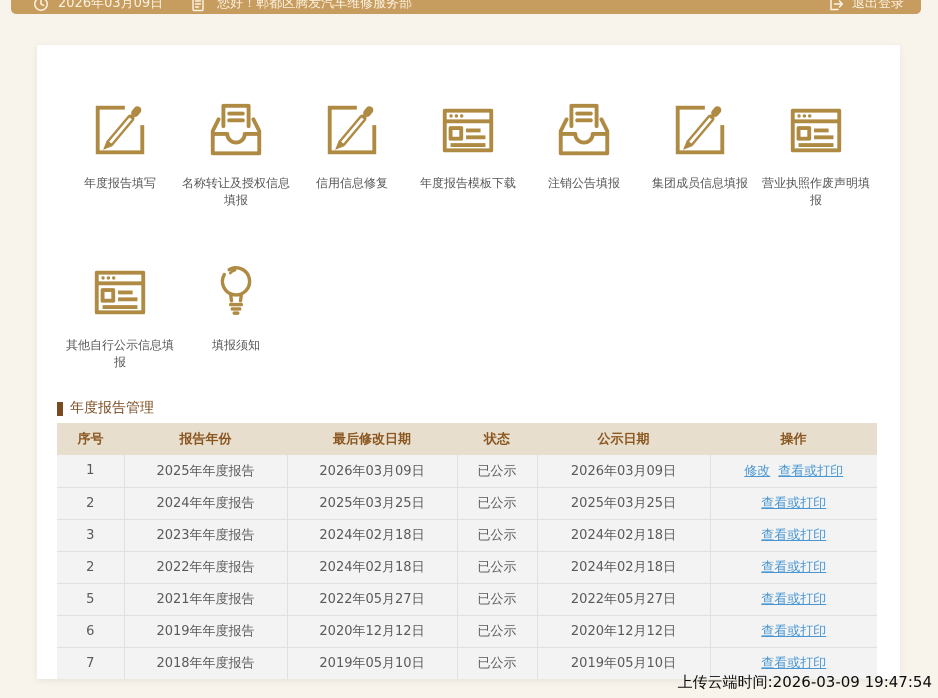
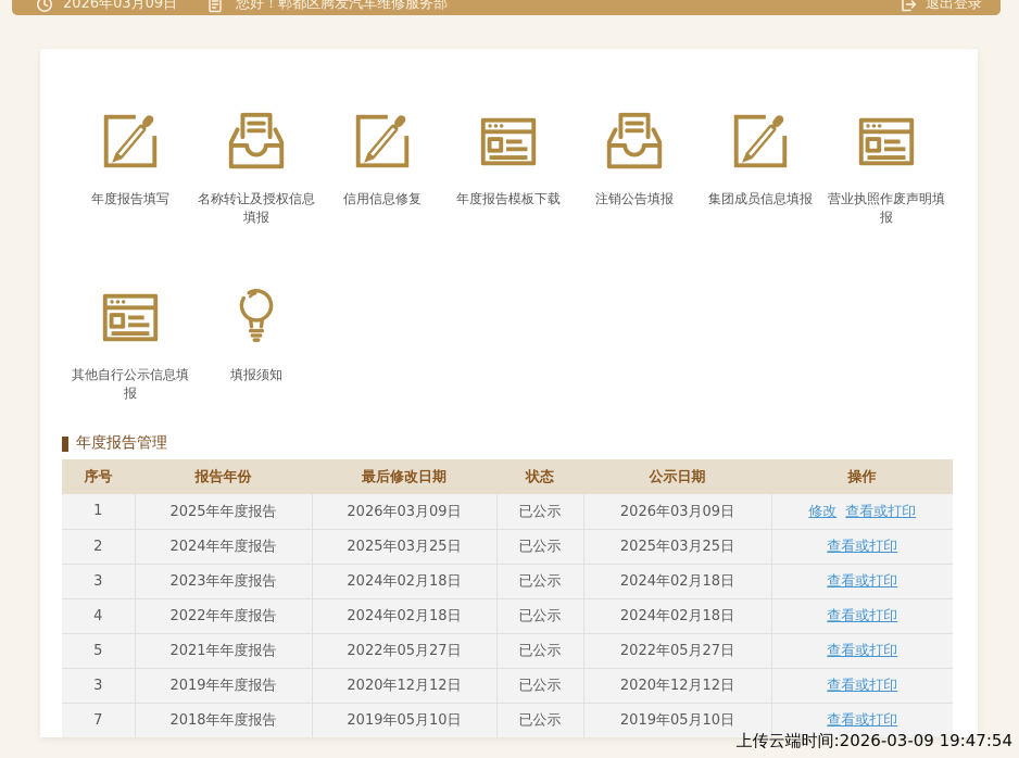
  2026年03月09日
  您好！郫都区腾发汽车维修服务部
  退出登录
  年度报告填写
  名称转让及授权信息填报
  信用信息修复
  年度报告模板下载
  注销公告填报
  集团成员信息填报
  营业执照作废声明填报
  其他自行公示信息填报
  填报须知
  年度报告管理
  序号	报告年份	最后修改日期	状态	公示日期	操作
  1	2025年年度报告	2026年03月09日	已公示	2026年03月09日	修改 查看或打印
  2	2024年年度报告	2025年03月25日	已公示	2025年03月25日	查看或打印
  3	2023年年度报告	2024年02月18日	已公示	2024年02月18日	查看或打印
- 2	2022年年度报告	2024年02月18日	已公示	2024年02月18日	查看或打印
+ 4	2022年年度报告	2024年02月18日	已公示	2024年02月18日	查看或打印
  5	2021年年度报告	2022年05月27日	已公示	2022年05月27日	查看或打印
- 6	2019年年度报告	2020年12月12日	已公示	2020年12月12日	查看或打印
+ 3	2019年年度报告	2020年12月12日	已公示	2020年12月12日	查看或打印
  7	2018年年度报告	2019年05月10日	已公示	2019年05月10日	查看或打印
  上传云端时间:2026-03-09 19:47:54
